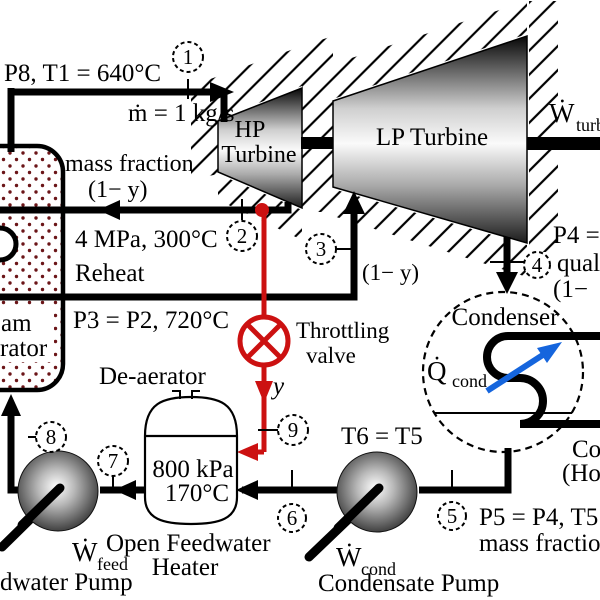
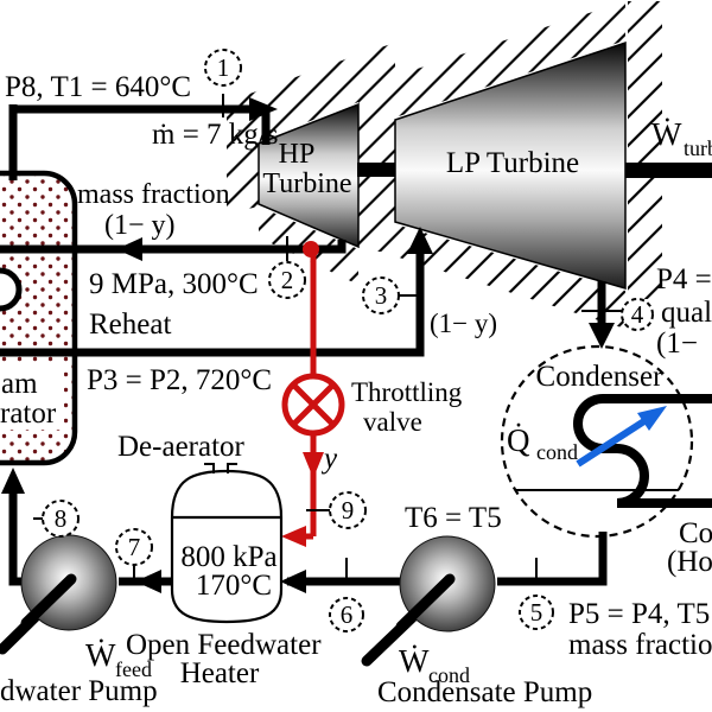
  am
  rator
  Condenser
  HP
  Turbine
  LP Turbine
  Ẇ
  tur
  Throttling
  valve
  y
  Q̇
  cond
  800 kPa
  170°C
  De-aerator
  Open Feedwater
  Heater
  Ẇ
  feed
  dwater Pump
  Ẇ
  cond
  Condensate Pump
  1
  2
  3
  4
  5
  6
  7
  8
  9
  P8, T1 = 640°C
- ṁ = 1 kg/s
+ ṁ = 7 kg/s
  mass fraction
  (1− y)
- 4 MPa, 300°C
+ 9 MPa, 300°C
  Reheat
  P3 = P2, 720°C
  (1− y)
  P4 =
  qual
  (1−
  Co
  (Ho
  P5 = P4, T5
  mass fractio
  T6 = T5
